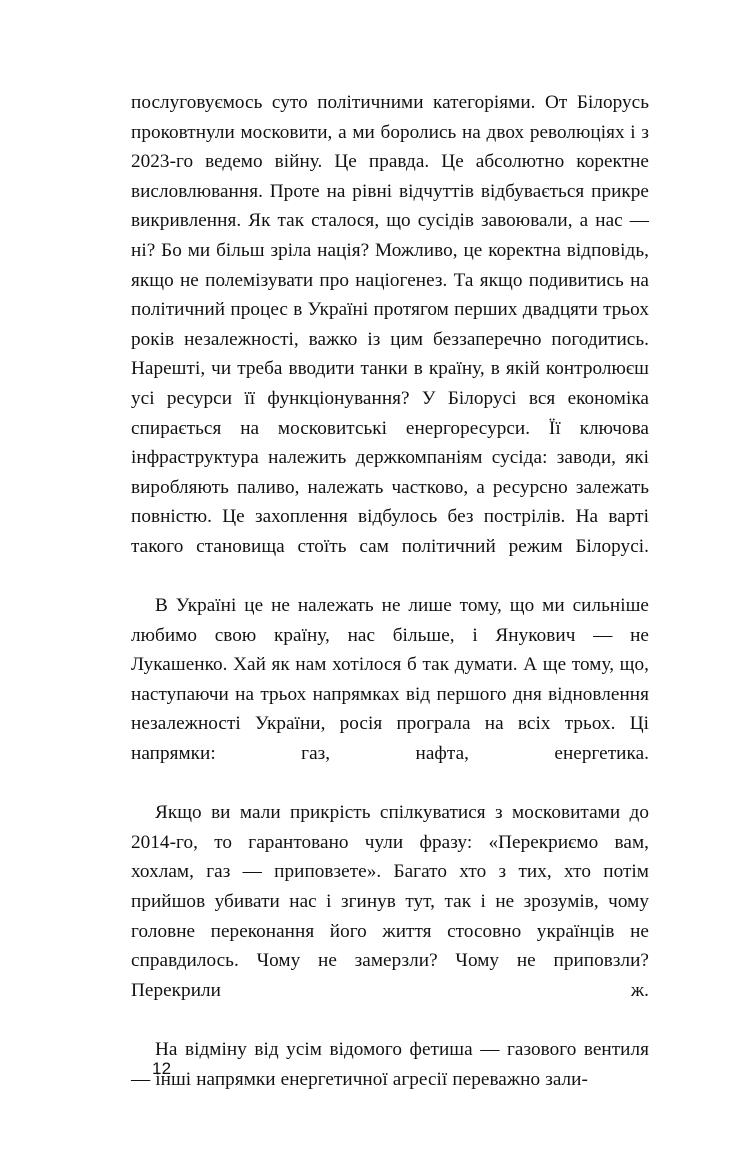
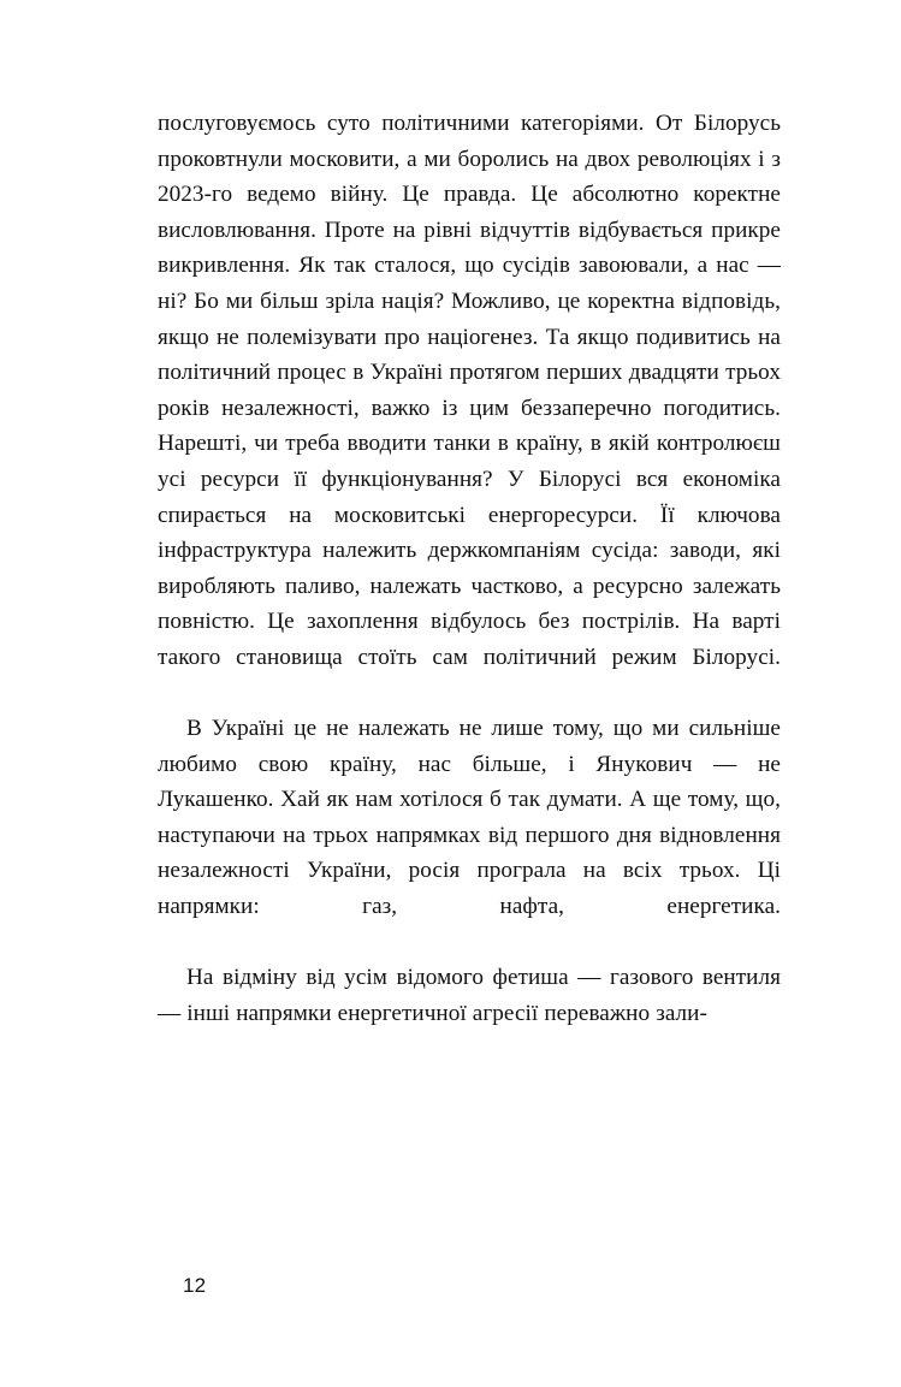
  послуговуємось суто політичними категоріями. От Білорусь проковтнули московити, а ми боролись на двох революціях і з 2023-го ведемо війну. Це правда. Це абсолютно коректне висловлювання. Проте на рівні відчуттів відбувається прикре викривлення. Як так сталося, що сусідів завоювали, а нас — ні? Бо ми більш зріла нація? Можливо, це коректна відповідь, якщо не полемізувати про націогенез. Та якщо подивитись на політичний процес в Україні протягом перших двадцяти трьох років незалежності, важко із цим беззаперечно погодитись. Нарешті, чи треба вводити танки в країну, в якій контролюєш усі ресурси її функціонування? У Білорусі вся економіка спирається на московитські енергоресурси. Її ключова інфраструктура належить держкомпаніям сусіда: заводи, які виробляють паливо, належать частково, а ресурсно залежать повністю. Це захоплення відбулось без пострілів. На варті такого становища стоїть сам політичний режим Білорусі.
  В Україні це не належать не лише тому, що ми сильніше любимо свою країну, нас більше, і Янукович — не Лукашенко. Хай як нам хотілося б так думати. А ще тому, що, наступаючи на трьох напрямках від першого дня відновлення незалежності України, росія програла на всіх трьох. Ці напрямки: газ, нафта, енергетика.
- Якщо ви мали прикрість спілкуватися з московитами до 2014-го, то гарантовано чули фразу: «Перекриємо вам, хохлам, газ — приповзете». Багато хто з тих, хто потім прийшов убивати нас і згинув тут, так і не зрозумів, чому головне переконання його життя стосовно українців не справдилось. Чому не замерзли? Чому не приповзли? Перекрили ж.
  На відміну від усім відомого фетиша — газового вентиля — інші напрямки енергетичної агресії переважно зали-
  12
